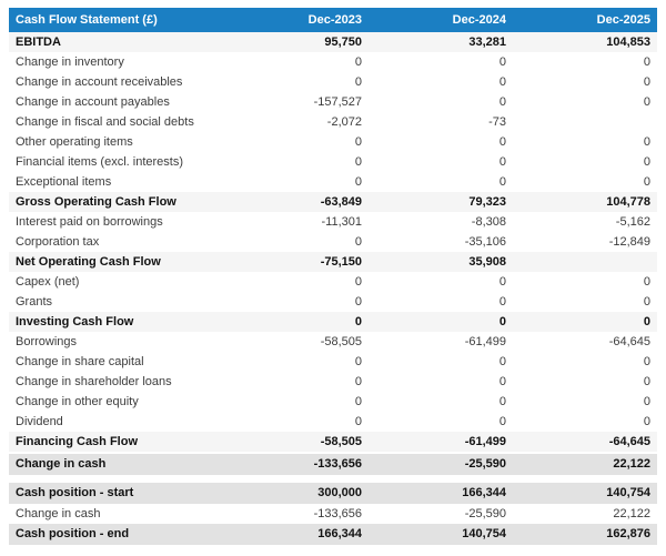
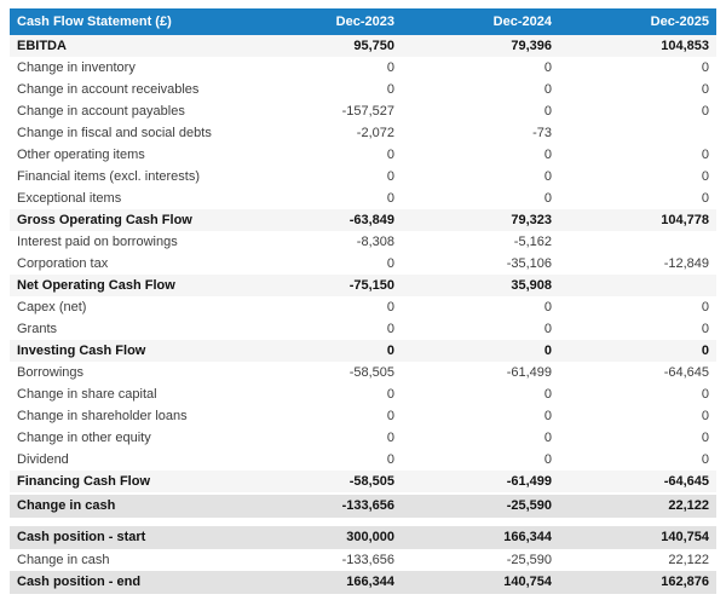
  Cash Flow Statement (£)
  Dec-2023
  Dec-2024
  Dec-2025
  EBITDA
  95,750
- 33,281
+ 79,396
  104,853
  Change in inventory
  0
  0
  0
  Change in account receivables
  0
  0
  0
  Change in account payables
  -157,527
  0
  0
  Change in fiscal and social debts
  -2,072
  -73
  Other operating items
  0
  0
  0
  Financial items (excl. interests)
  0
  0
  0
  Exceptional items
  0
  0
  0
  Gross Operating Cash Flow
  -63,849
  79,323
  104,778
  Interest paid on borrowings
- -11,301
  -8,308
  -5,162
  Corporation tax
  0
  -35,106
  -12,849
  Net Operating Cash Flow
  -75,150
  35,908
  Capex (net)
  0
  0
  0
  Grants
  0
  0
  0
  Investing Cash Flow
  0
  0
  0
  Borrowings
  -58,505
  -61,499
  -64,645
  Change in share capital
  0
  0
  0
  Change in shareholder loans
  0
  0
  0
  Change in other equity
  0
  0
  0
  Dividend
  0
  0
  0
  Financing Cash Flow
  -58,505
  -61,499
  -64,645
  Change in cash
  -133,656
  -25,590
  22,122
  Cash position - start
  300,000
  166,344
  140,754
  Change in cash
  -133,656
  -25,590
  22,122
  Cash position - end
  166,344
  140,754
  162,876
